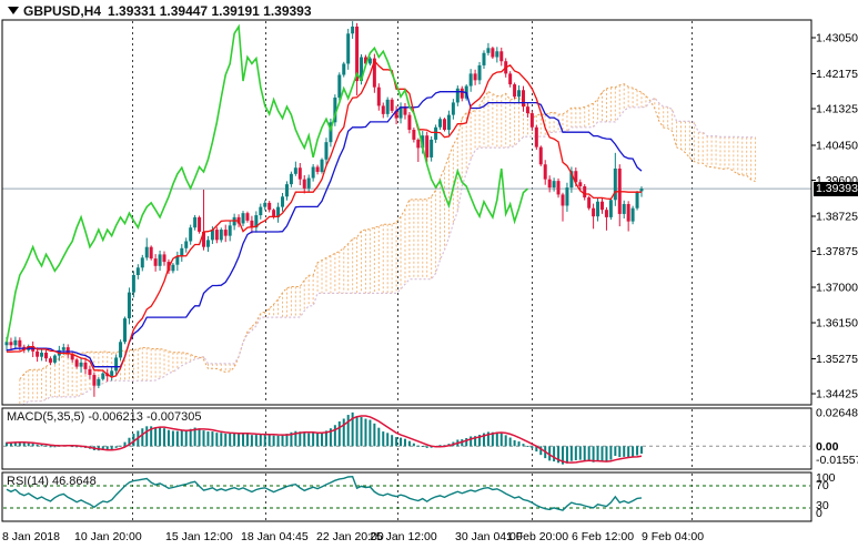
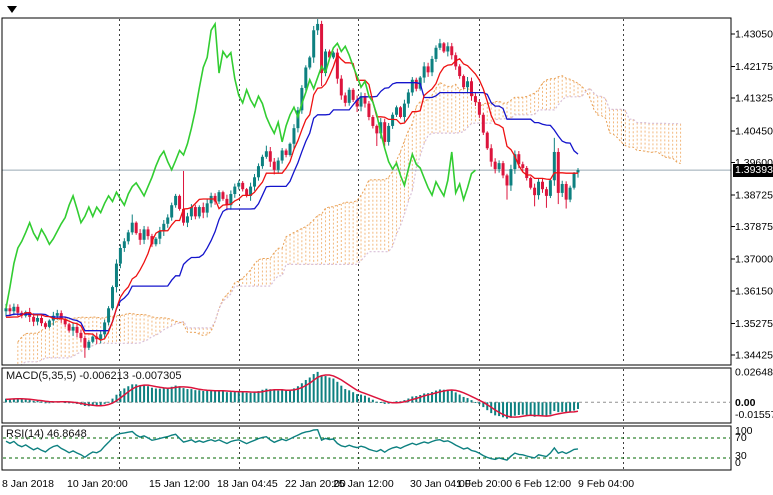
  1.43050
  1.42175
  1.41325
  1.40450
  1.39600
  1.38725
  1.37875
  1.37000
  1.36150
  1.35275
  1.34425
  0.02648
  0.00
  -0.0155
  100
  70
  30
  0
  8 Jan 2018
  10 Jan 20:00
  15 Jan 12:00
  18 Jan 04:45
  22 Jan 20:00
  25 Jan 12:00
  30 Jan 04:00
  1 Feb 20:00
  6 Feb 12:00
  9 Feb 04:00
- GBPUSD,H4 1.39331 1.39447 1.39191 1.39393
  MACD(5,35,5) -0.006213 -0.007305
  RSI(14) 46.8648
  1.39393
